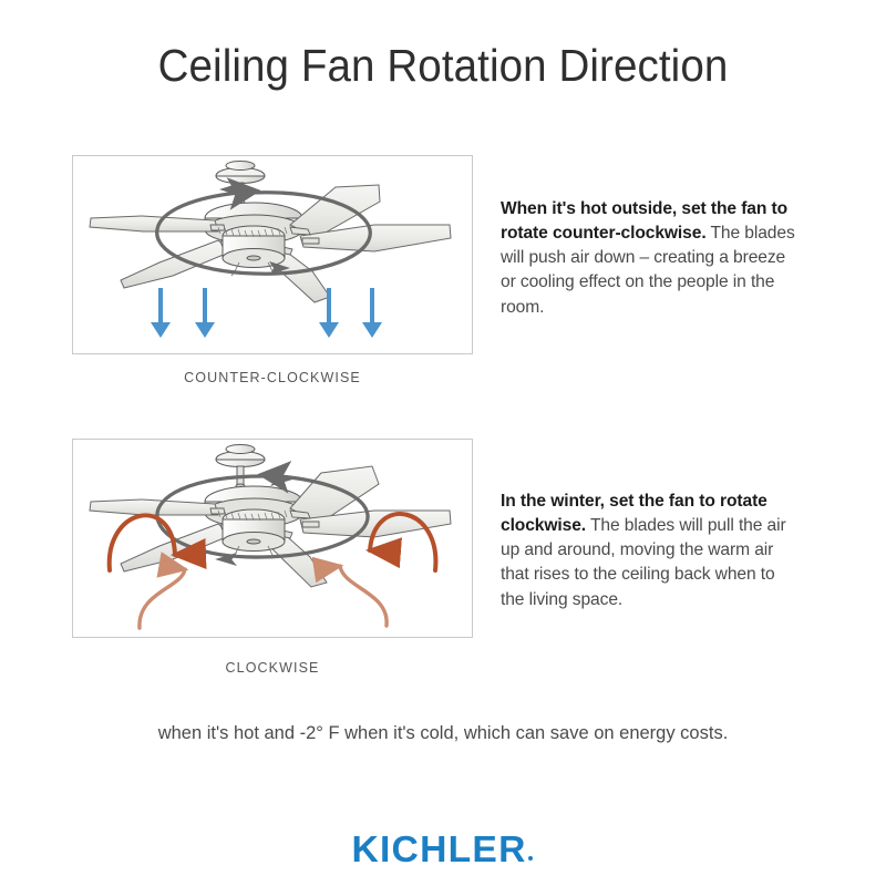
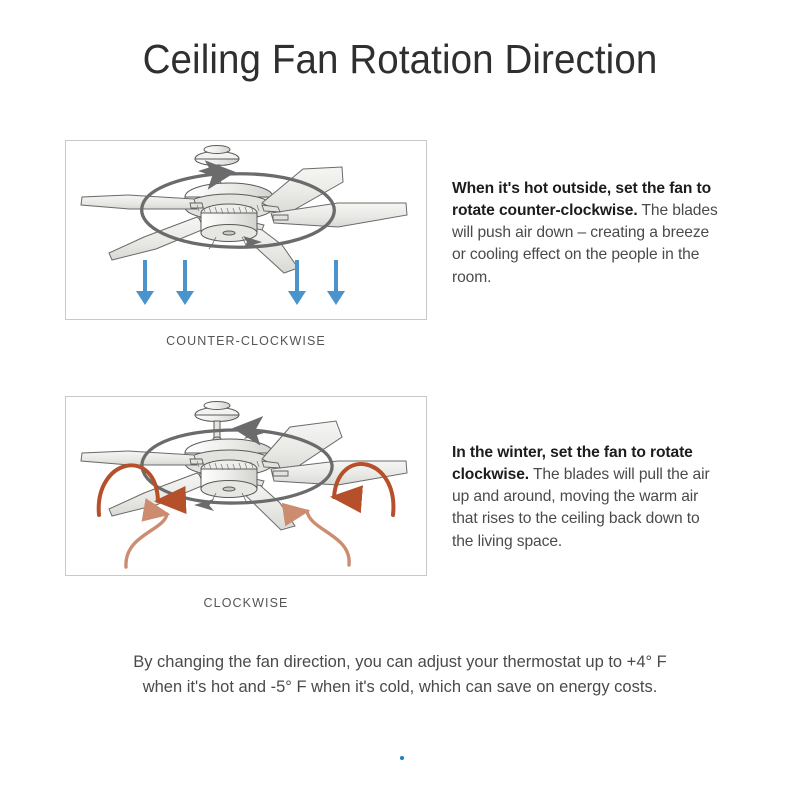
  Ceiling Fan Rotation Direction
  COUNTER-CLOCKWISE
  CLOCKWISE
  When it's hot outside, set the fan to rotate counter-clockwise. The blades will push air down – creating a breeze or cooling effect on the people in the room.
- In the winter, set the fan to rotate clockwise. The blades will pull the air up and around, moving the warm air that rises to the ceiling back when to the living space.
+ In the winter, set the fan to rotate clockwise. The blades will pull the air up and around, moving the warm air that rises to the ceiling back down to the living space.
+ By changing the fan direction, you can adjust your thermostat up to +4° F
- when it's hot and -2° F when it's cold, which can save on energy costs.
+ when it's hot and -5° F when it's cold, which can save on energy costs.
- KICHLER
